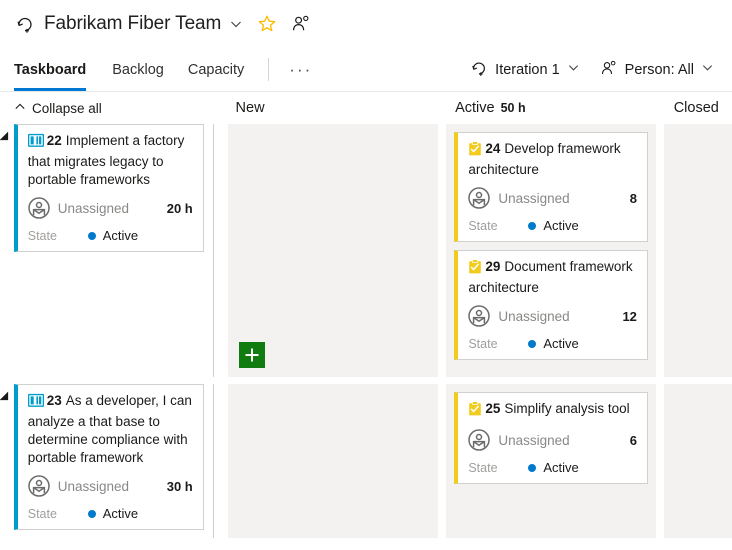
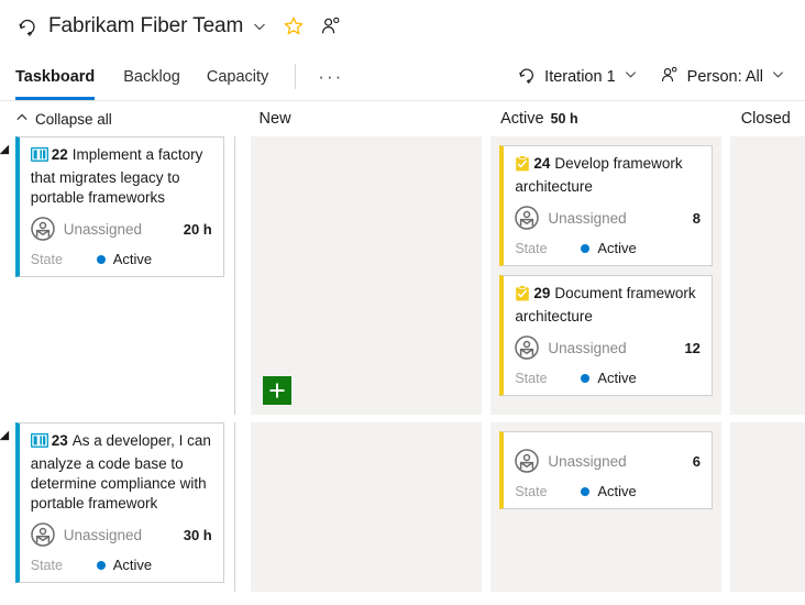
  Fabrikam Fiber Team
  Taskboard
  Backlog
  Capacity
  ···
  Iteration 1
  Person: All
  Collapse all
  New
  Active
  50 h
  Closed
  22 Implement a factory that migrates legacy to portable frameworks
  Unassigned
  20 h
  State
  Active
  24 Develop framework architecture
  Unassigned
  8
  State
  Active
  29 Document framework architecture
  Unassigned
  12
  State
  Active
- 23 As a developer, I can analyze a that base to determine compliance with portable framework
+ 23 As a developer, I can analyze a code base to determine compliance with portable framework
  Unassigned
  30 h
  State
  Active
- 25 Simplify analysis tool
  Unassigned
  6
  State
  Active
